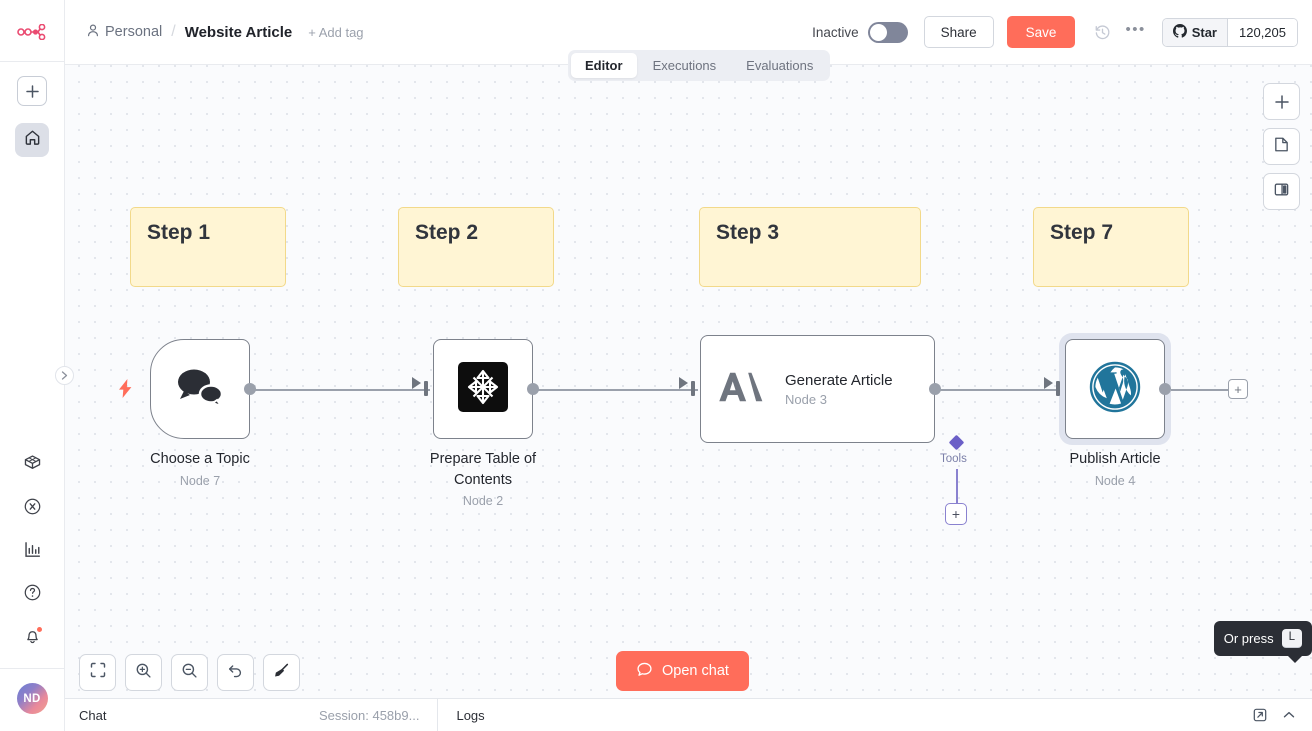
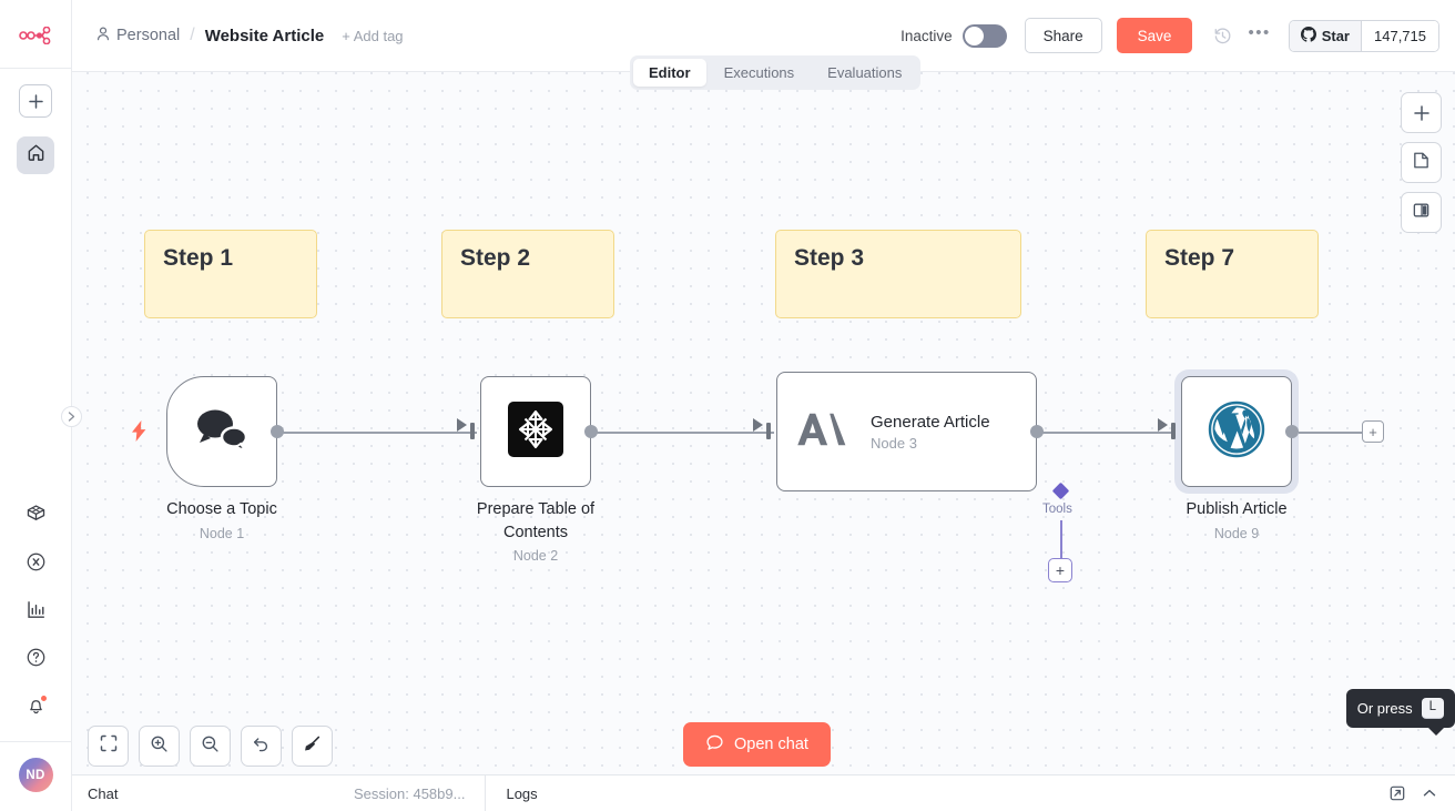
  ND
  Personal
  /
  Website Article
  + Add tag
  Inactive
  Share
  Save
  •••
  Star
- 120,205
+ 147,715
  Editor
  Executions
  Evaluations
  Step 1
  Step 2
  Step 3
  Step 7
  Choose a Topic
- Node 7
+ Node 1
  Prepare Table of Contents
  Node 2
  Generate Article
  Node 3
  Tools
  +
  +
  Publish Article
- Node 4
+ Node 9
  Open chat
  Or press
  L
  Chat
  Session: 458b9...
  Logs
